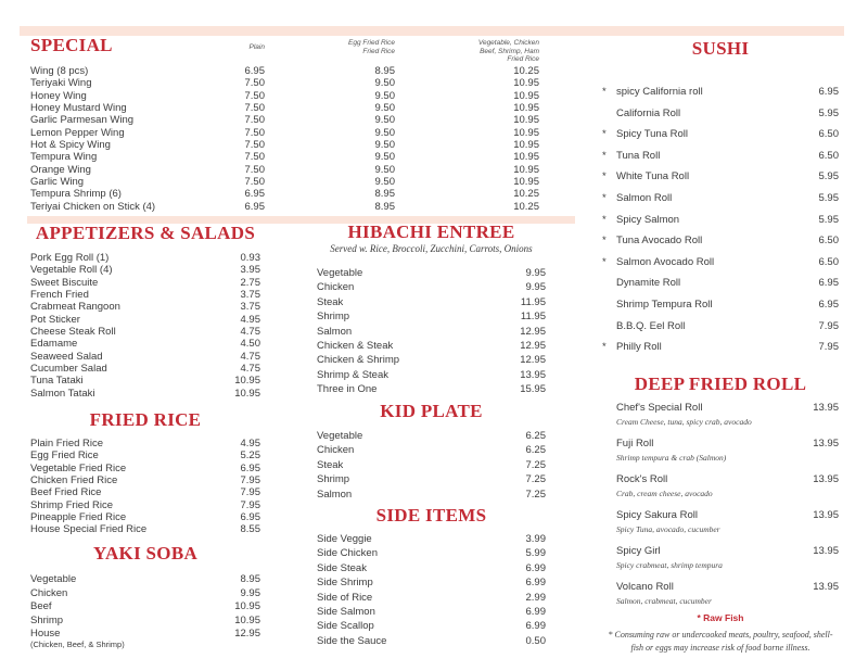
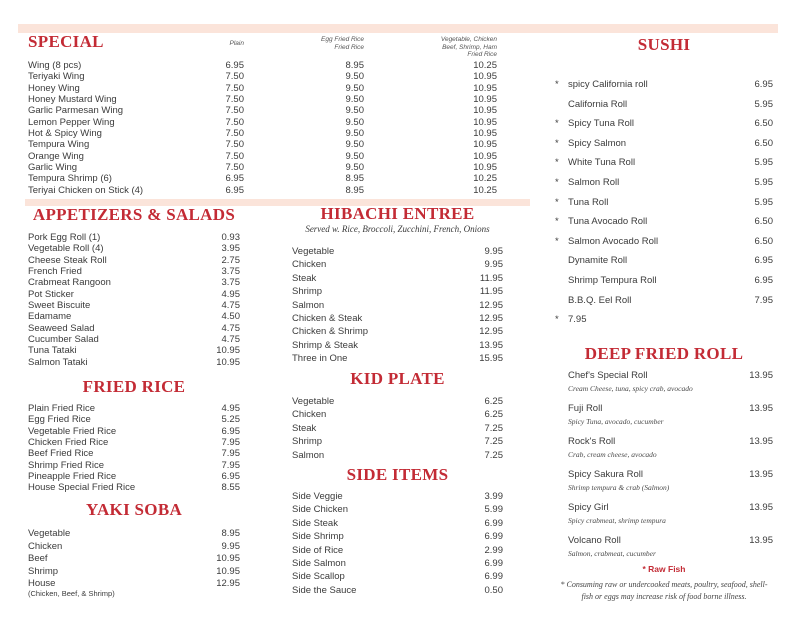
  SPECIAL
  Wing (8 pcs)
  6.95
  8.95
  10.25
  Teriyaki Wing
  7.50
  9.50
  10.95
  Honey Wing
  7.50
  9.50
  10.95
  Honey Mustard Wing
  7.50
  9.50
  10.95
  Garlic Parmesan Wing
  7.50
  9.50
  10.95
  Lemon Pepper Wing
  7.50
  9.50
  10.95
  Hot & Spicy Wing
  7.50
  9.50
  10.95
  Tempura Wing
  7.50
  9.50
  10.95
  Orange Wing
  7.50
  9.50
  10.95
  Garlic Wing
  7.50
  9.50
  10.95
  Tempura Shrimp (6)
  6.95
  8.95
  10.25
  Teriyai Chicken on Stick (4)
  6.95
  8.95
  10.25
  APPETIZERS & SALADS
  Pork Egg Roll (1)
  0.93
  Vegetable Roll (4)
  3.95
- Sweet Biscuite
+ Cheese Steak Roll
  2.75
  French Fried
  3.75
  Crabmeat Rangoon
  3.75
  Pot Sticker
  4.95
- Cheese Steak Roll
+ Sweet Biscuite
  4.75
  Edamame
  4.50
  Seaweed Salad
  4.75
  Cucumber Salad
  4.75
  Tuna Tataki
  10.95
  Salmon Tataki
  10.95
  FRIED RICE
  Plain Fried Rice
  4.95
  Egg Fried Rice
  5.25
  Vegetable Fried Rice
  6.95
  Chicken Fried Rice
  7.95
  Beef Fried Rice
  7.95
  Shrimp Fried Rice
  7.95
  Pineapple Fried Rice
  6.95
  House Special Fried Rice
  8.55
  YAKI SOBA
  Vegetable
  8.95
  Chicken
  9.95
  Beef
  10.95
  Shrimp
  10.95
  House
  12.95
  (Chicken, Beef, & Shrimp)
  HIBACHI ENTREE
- Served w. Rice, Broccoli, Zucchini, Carrots, Onions
+ Served w. Rice, Broccoli, Zucchini, French, Onions
  Vegetable
  9.95
  Chicken
  9.95
  Steak
  11.95
  Shrimp
  11.95
  Salmon
  12.95
  Chicken & Steak
  12.95
  Chicken & Shrimp
  12.95
  Shrimp & Steak
  13.95
  Three in One
  15.95
  KID PLATE
  Vegetable
  6.25
  Chicken
  6.25
  Steak
  7.25
  Shrimp
  7.25
  Salmon
  7.25
  SIDE ITEMS
  Side Veggie
  3.99
  Side Chicken
  5.99
  Side Steak
  6.99
  Side Shrimp
  6.99
  Side of Rice
  2.99
  Side Salmon
  6.99
  Side Scallop
  6.99
  Side the Sauce
  0.50
  SUSHI
  *
  spicy California roll
  6.95
  California Roll
  5.95
  *
  Spicy Tuna Roll
  6.50
  *
- Tuna Roll
+ Spicy Salmon
  6.50
  *
  White Tuna Roll
  5.95
  *
  Salmon Roll
  5.95
  *
- Spicy Salmon
+ Tuna Roll
  5.95
  *
  Tuna Avocado Roll
  6.50
  *
  Salmon Avocado Roll
  6.50
  Dynamite Roll
  6.95
  Shrimp Tempura Roll
  6.95
  B.B.Q. Eel Roll
  7.95
  *
- Philly Roll
  7.95
  DEEP FRIED ROLL
  Chef's Special Roll
  13.95
  Cream Cheese, tuna, spicy crab, avocado
  Fuji Roll
  13.95
- Shrimp tempura & crab (Salmon)
+ Spicy Tuna, avocado, cucumber
  Rock's Roll
  13.95
  Crab, cream cheese, avocado
  Spicy Sakura Roll
  13.95
- Spicy Tuna, avocado, cucumber
+ Shrimp tempura & crab (Salmon)
  Spicy Girl
  13.95
  Spicy crabmeat, shrimp tempura
  Volcano Roll
  13.95
  Salmon, crabmeat, cucumber
  * Raw Fish
  * Consuming raw or undercooked meats, poultry, seafood, shell-
  fish or eggs may increase risk of food borne illness.
